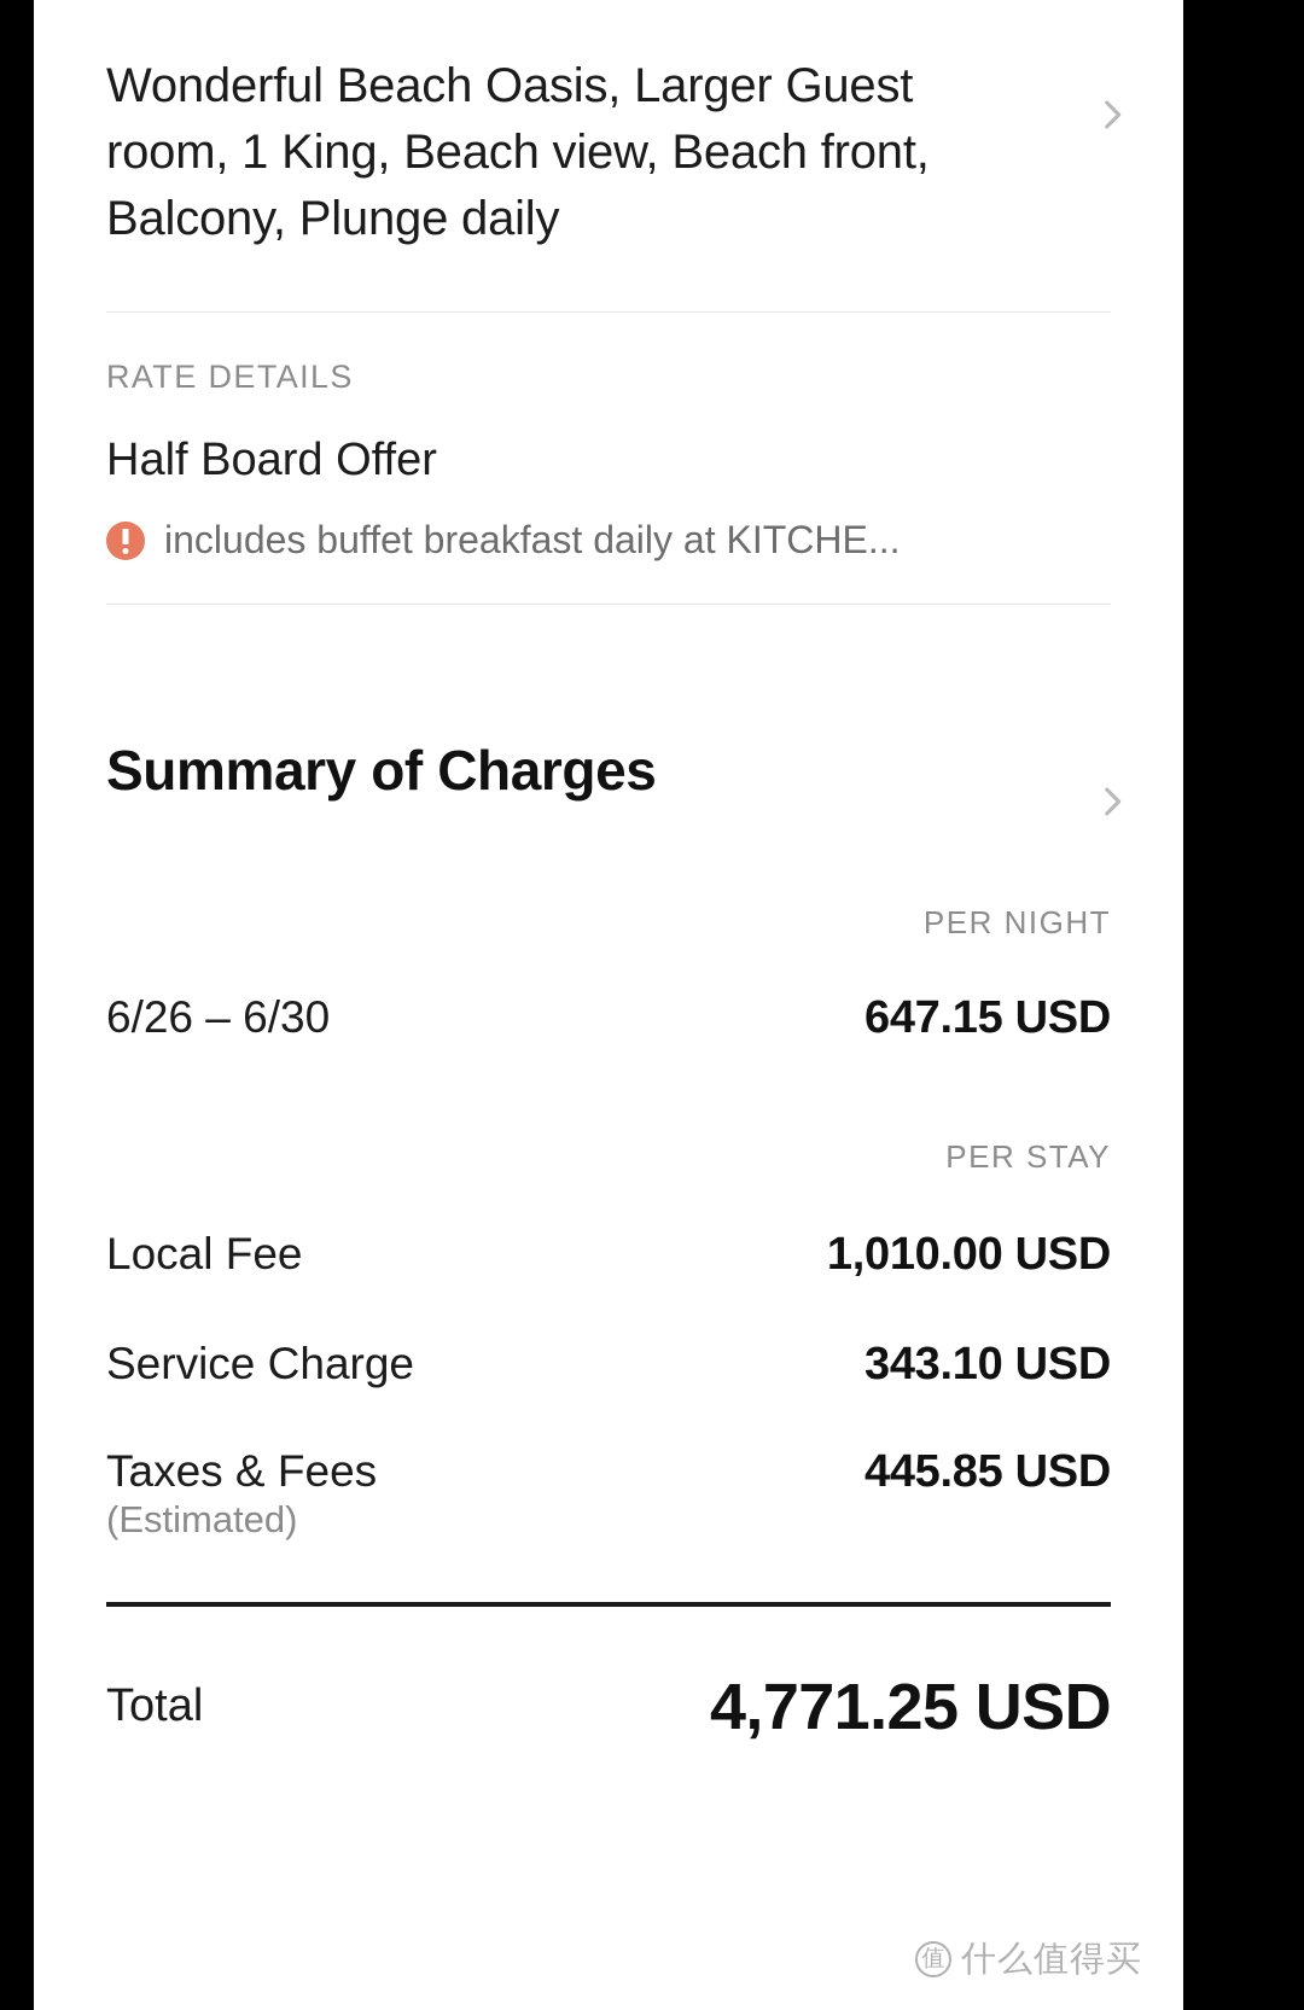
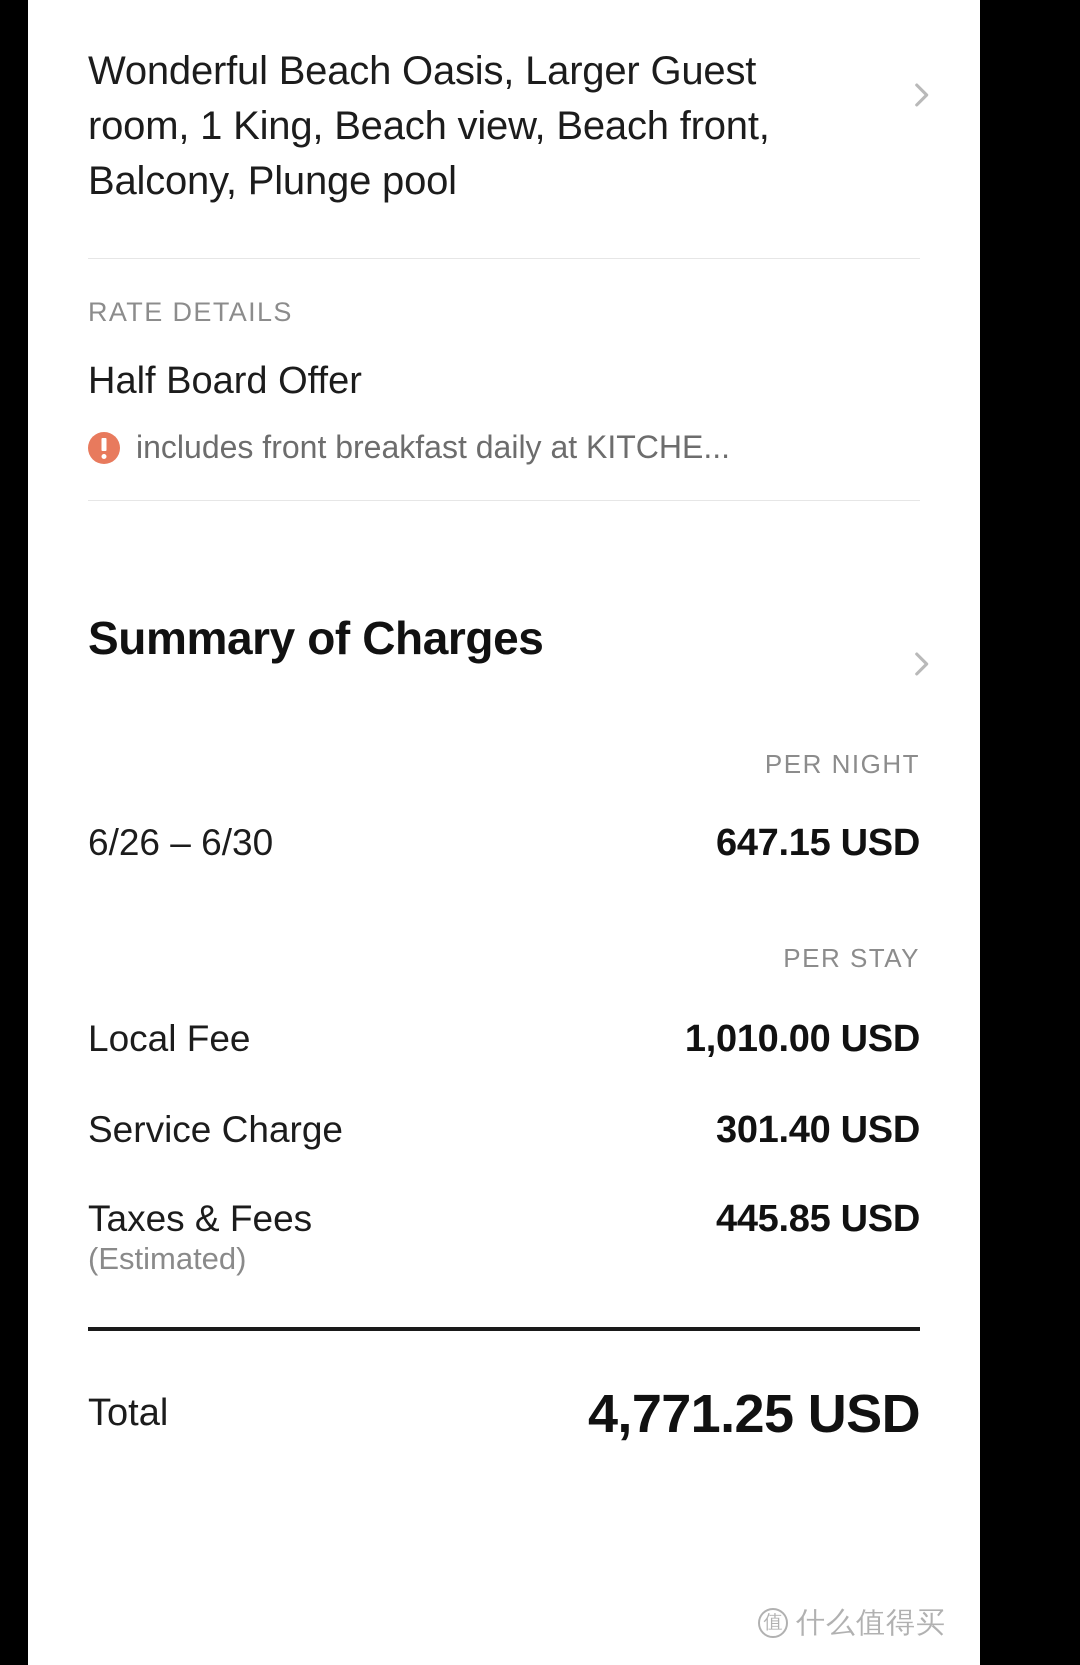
- Wonderful Beach Oasis, Larger Guest room, 1 King, Beach view, Beach front, Balcony, Plunge daily
+ Wonderful Beach Oasis, Larger Guest room, 1 King, Beach view, Beach front, Balcony, Plunge pool
  RATE DETAILS
  Half Board Offer
- includes buffet breakfast daily at KITCHE...
+ includes front breakfast daily at KITCHE...
  Summary of Charges
  PER NIGHT
  6/26 – 6/30
  647.15 USD
  PER STAY
  Local Fee
  1,010.00 USD
  Service Charge
- 343.10 USD
+ 301.40 USD
  Taxes & Fees
  (Estimated)
  445.85 USD
  Total
  4,771.25 USD
  值
  什么值得买
